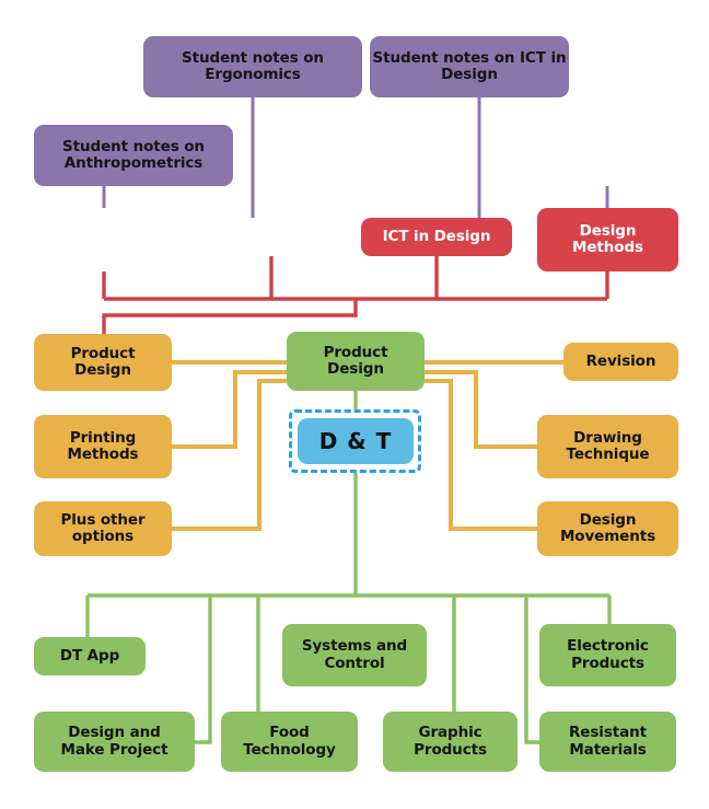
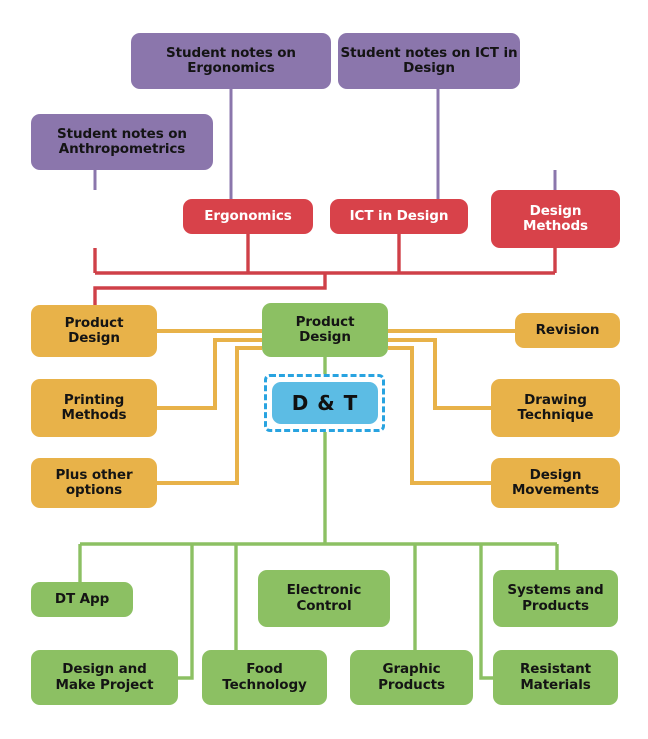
  Student notes on Ergonomics
  Student notes on ICT in Design
  Student notes on Anthropometrics
+ Ergonomics
  ICT in Design
  Design
  Methods
  Product
  Design
  Printing
  Methods
  Plus other
  options
  Product
  Design
  D & T
  Revision
  Drawing
  Technique
  Design
  Movements
  DT App
- Systems and
+ Electronic
  Control
- Electronic
+ Systems and
  Products
  Design and
  Make Project
  Food
  Technology
  Graphic
  Products
  Resistant
  Materials
